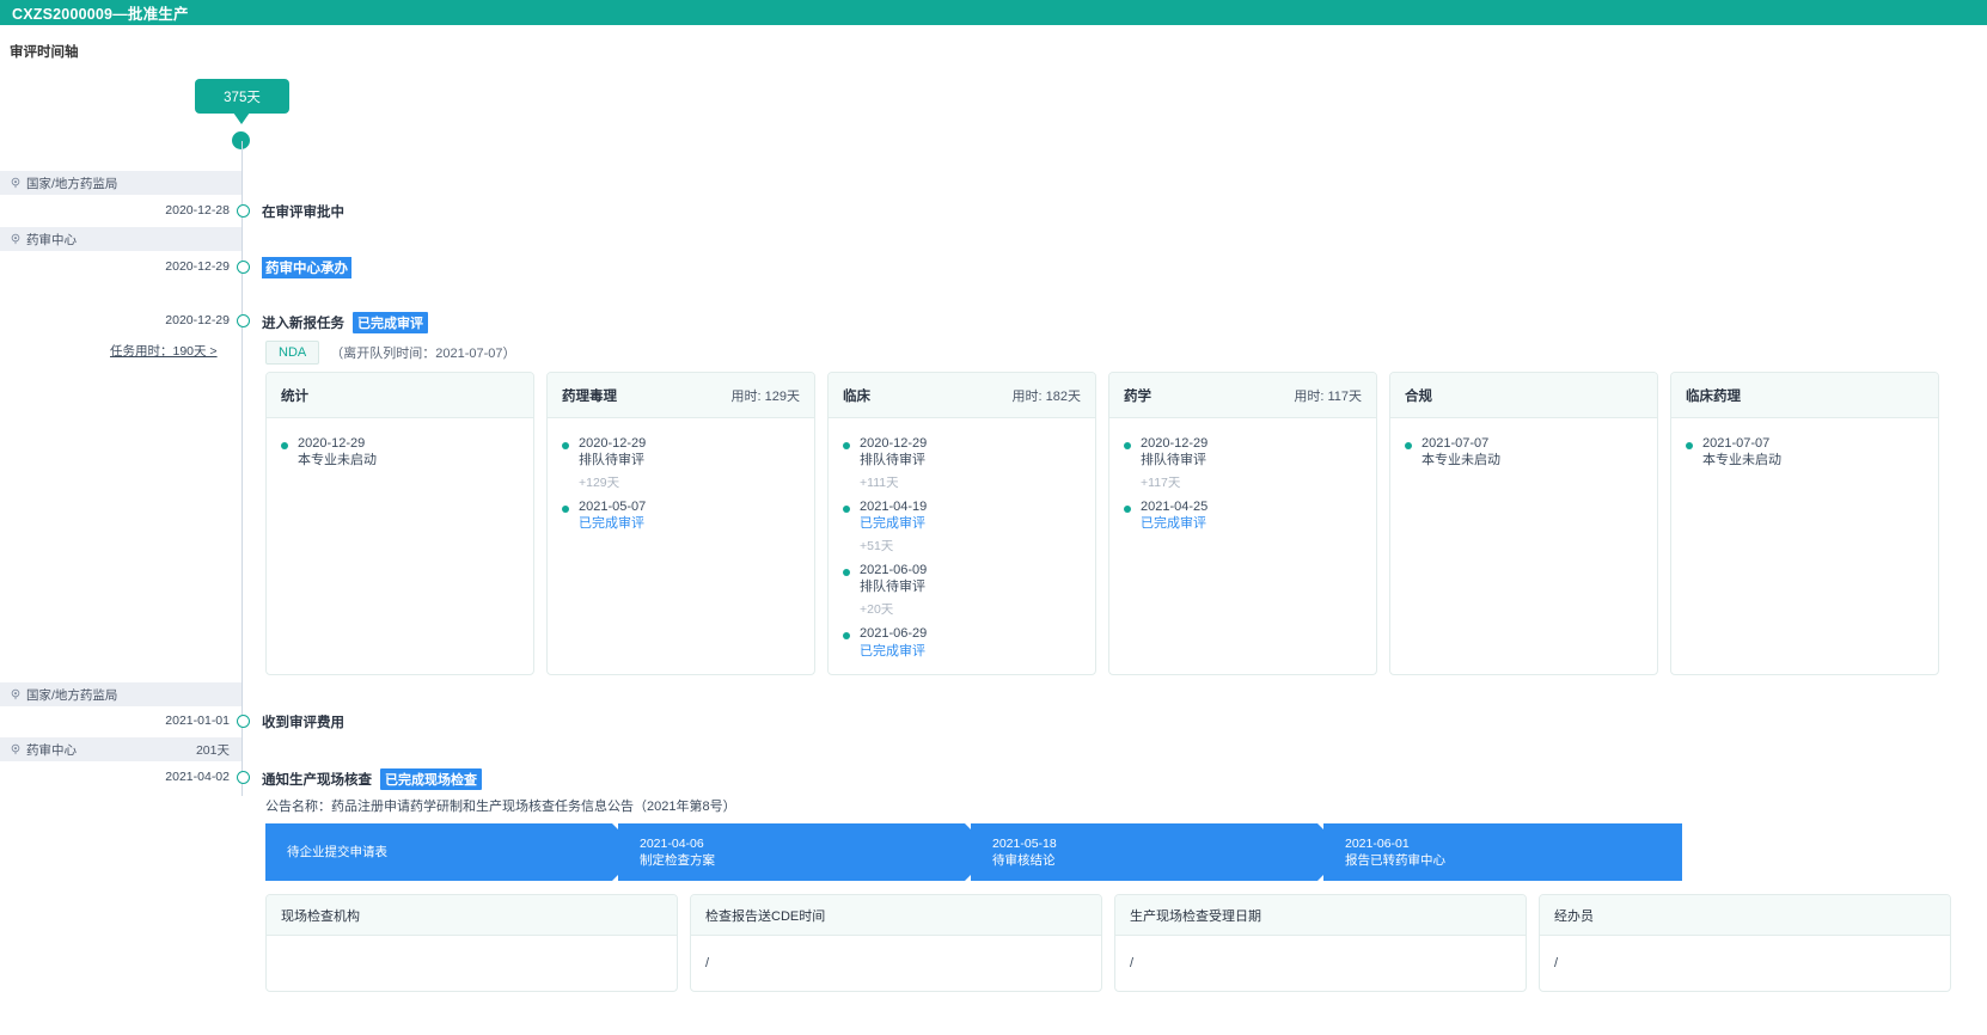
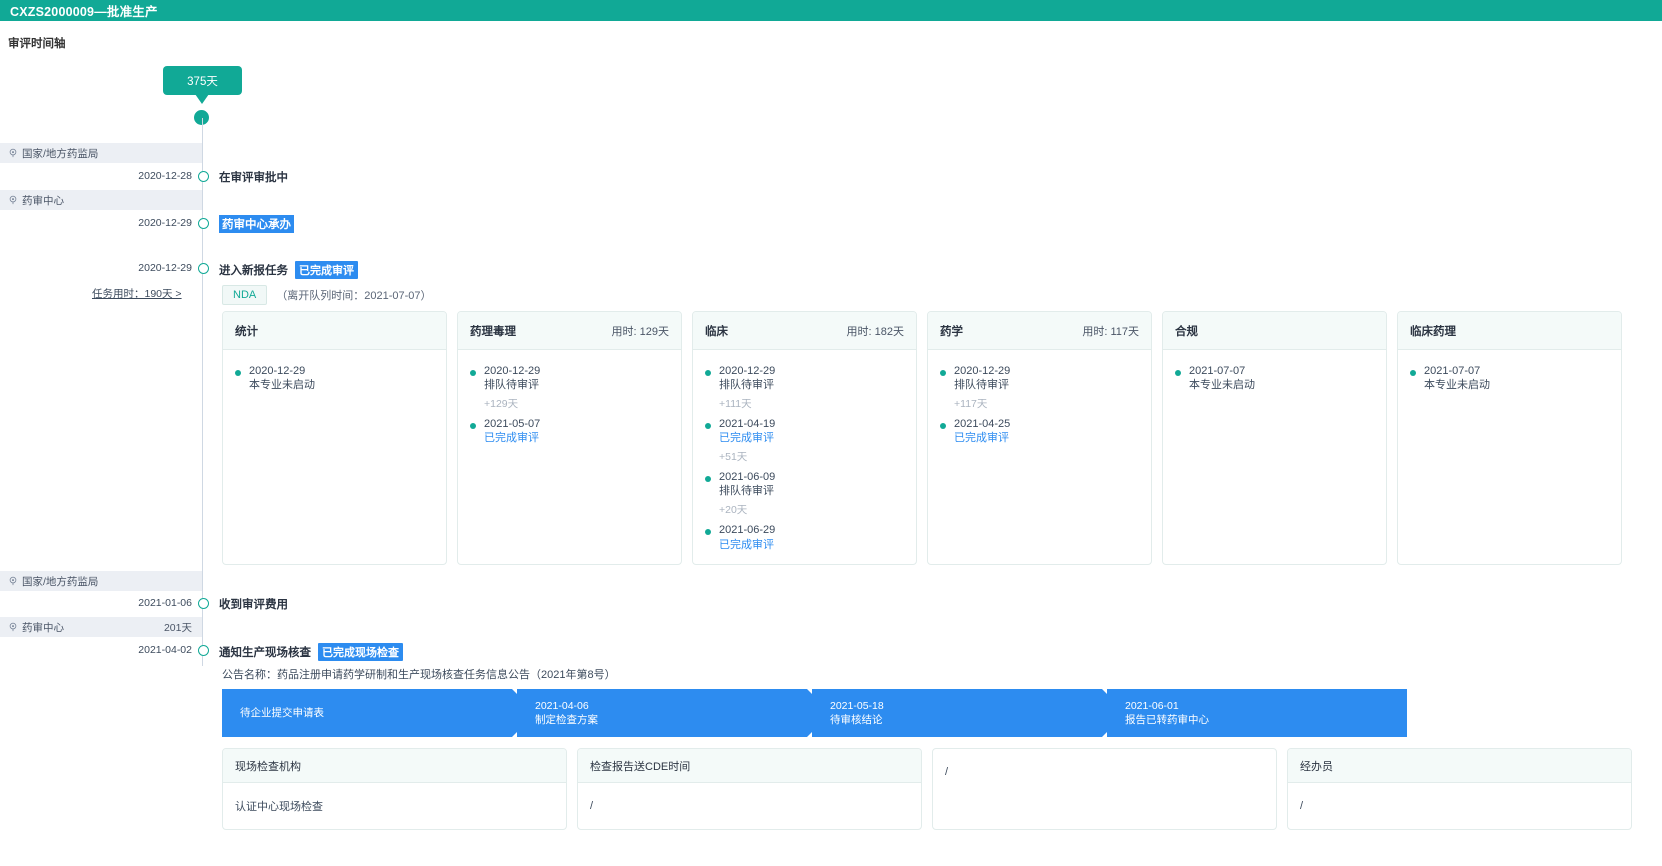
  CXZS2000009—批准生产
  审评时间轴
  375天
  国家/地方药监局
  2020-12-28
  在审评审批中
  药审中心
  2020-12-29
  药审中心承办
  2020-12-29
  进入新报任务
  已完成审评
  任务用时：190天 >
  NDA
  （离开队列时间：2021-07-07）
  统计
  2020-12-29
  本专业未启动
  药理毒理
  用时: 129天
  2020-12-29
  排队待审评
  +129天
  2021-05-07
  已完成审评
  临床
  用时: 182天
  2020-12-29
  排队待审评
  +111天
  2021-04-19
  已完成审评
  +51天
  2021-06-09
  排队待审评
  +20天
  2021-06-29
  已完成审评
  药学
  用时: 117天
  2020-12-29
  排队待审评
  +117天
  2021-04-25
  已完成审评
  合规
  2021-07-07
  本专业未启动
  临床药理
  2021-07-07
  本专业未启动
  国家/地方药监局
- 2021-01-01
+ 2021-01-06
  收到审评费用
  药审中心
  201天
  2021-04-02
  通知生产现场核查
  已完成现场检查
  公告名称：药品注册申请药学研制和生产现场核查任务信息公告（2021年第8号）
  待企业提交申请表
  2021-04-06
  制定检查方案
  2021-05-18
  待审核结论
  2021-06-01
  报告已转药审中心
  现场检查机构
+ 认证中心现场检查
  检查报告送CDE时间
  /
- 生产现场检查受理日期
  /
  经办员
  /
